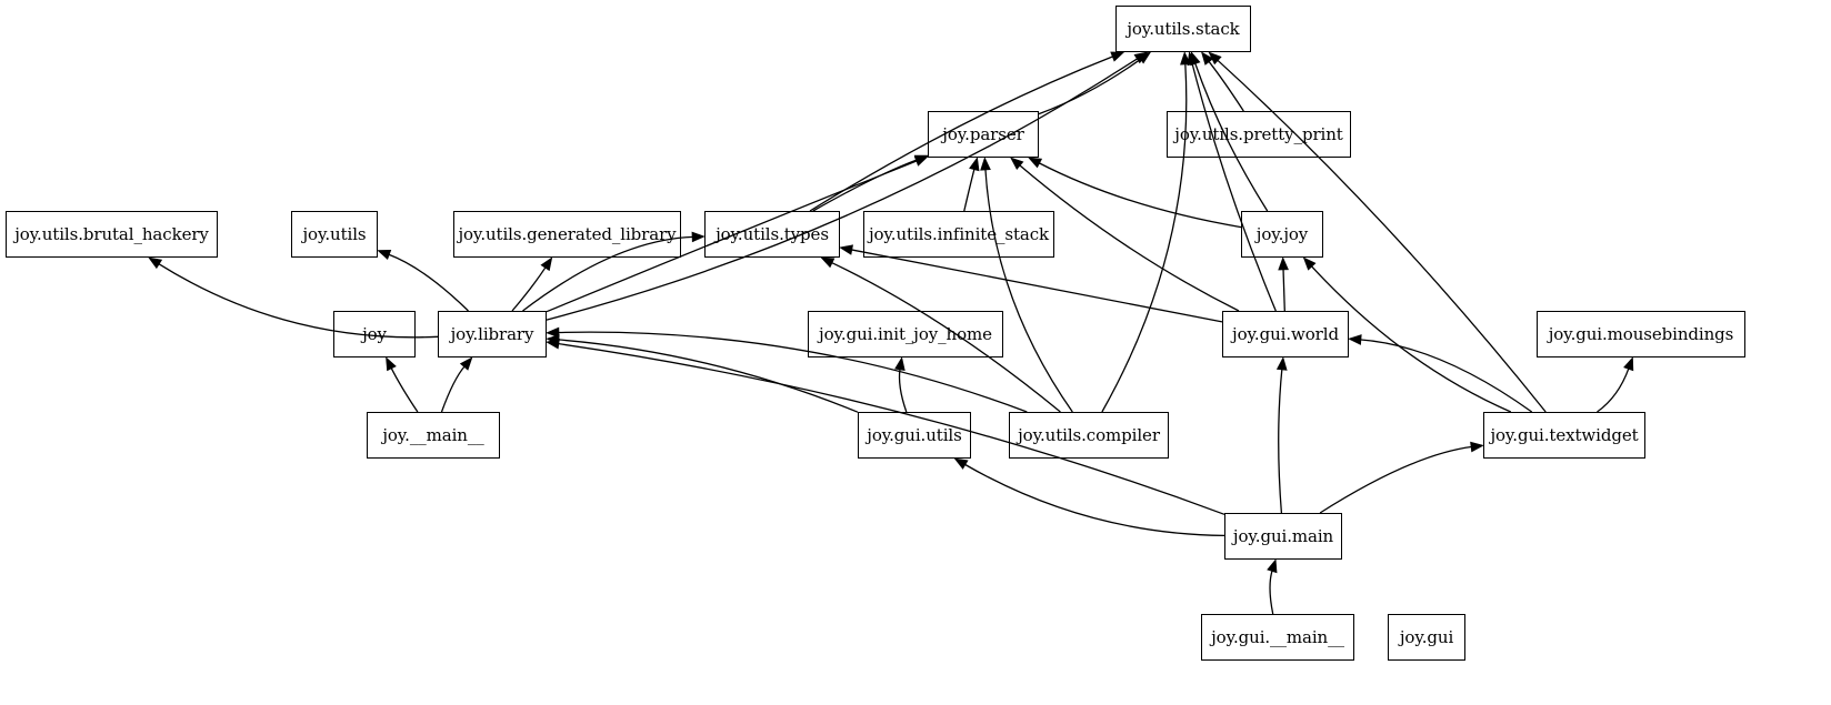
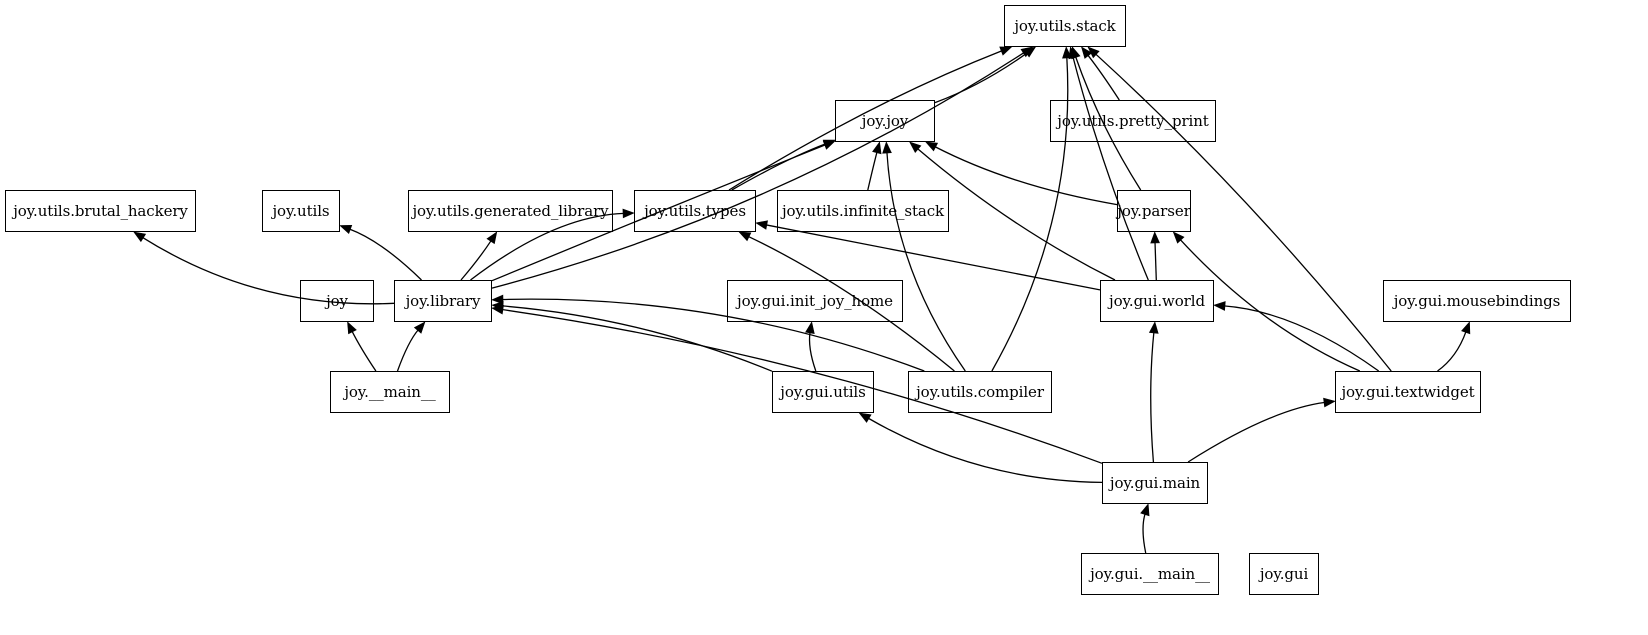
  joy.utils.stack
- joy.parser
+ joy.joy
  joy.utils.pretty_print
  joy.utils.brutal_hackery
  joy.utils
  joy.utils.generated_library
  joy.utils.types
  joy.utils.infinite_stack
- joy.joy
+ joy.parser
  joy
  joy.library
  joy.gui.init_joy_home
  joy.gui.world
  joy.gui.mousebindings
  joy.__main__
  joy.gui.utils
  joy.utils.compiler
  joy.gui.textwidget
  joy.gui.main
  joy.gui.__main__
  joy.gui
